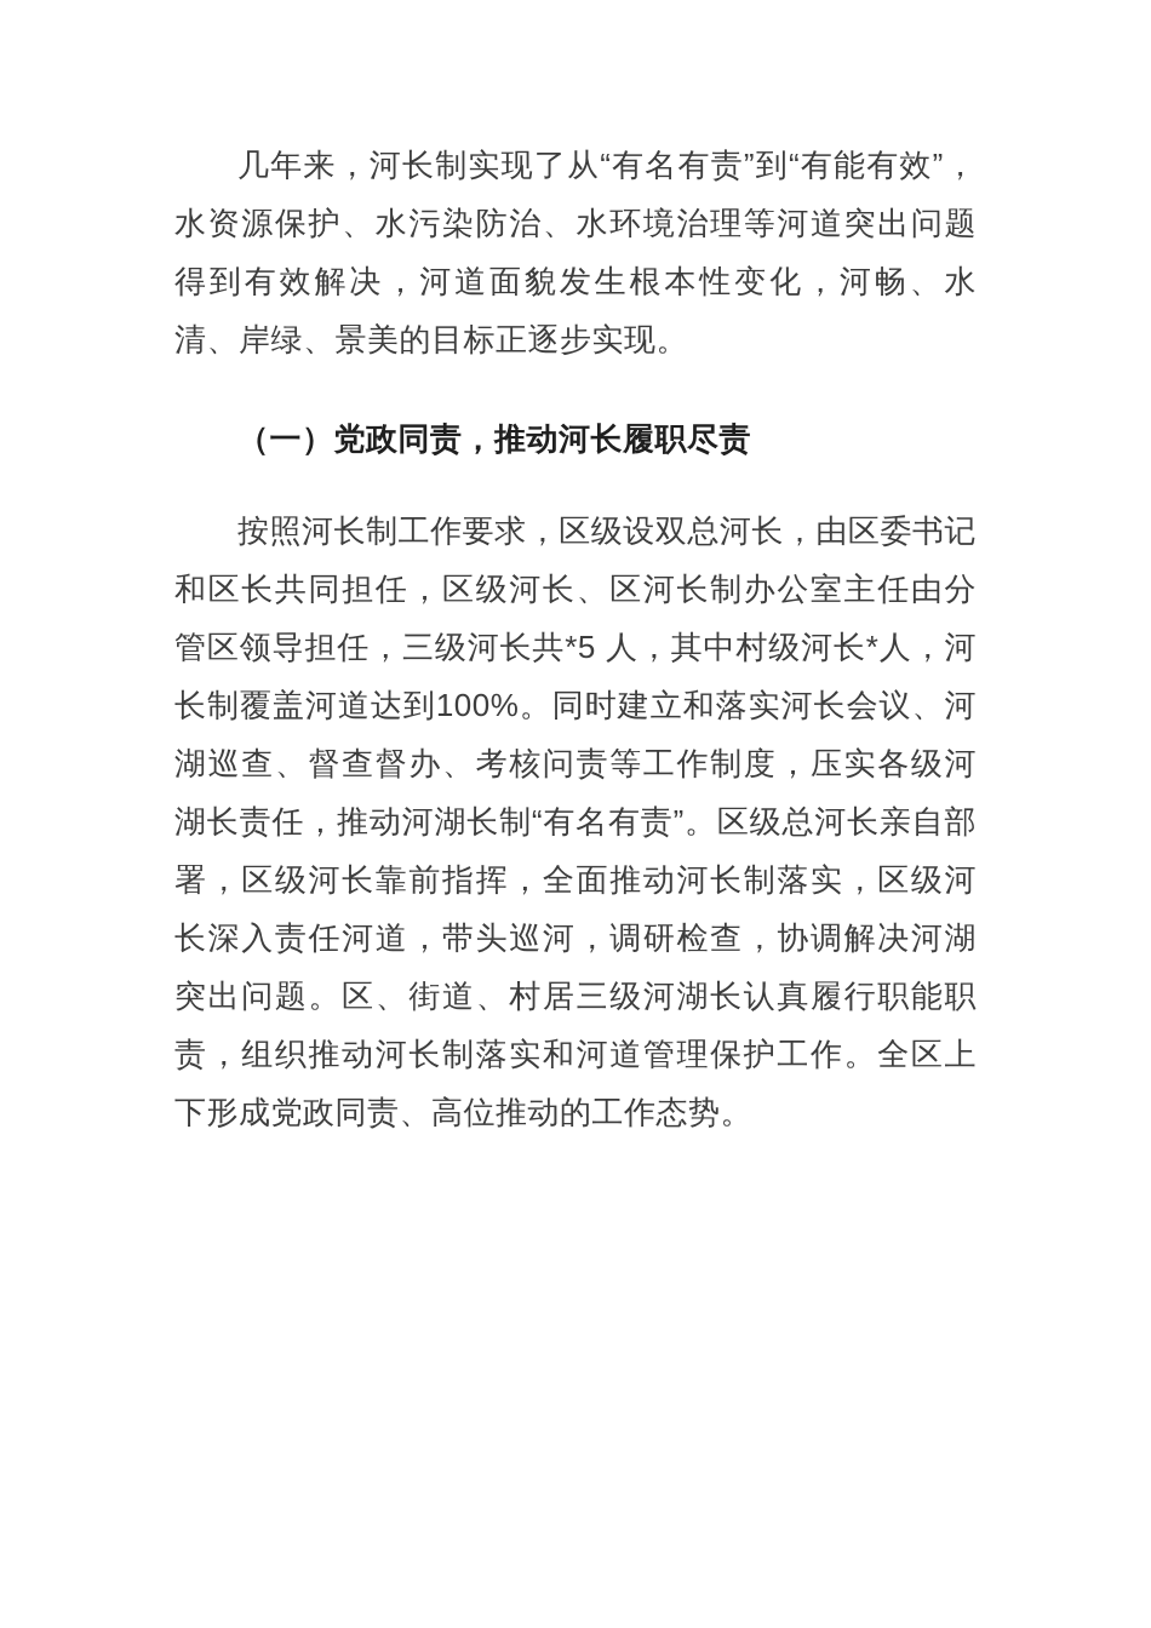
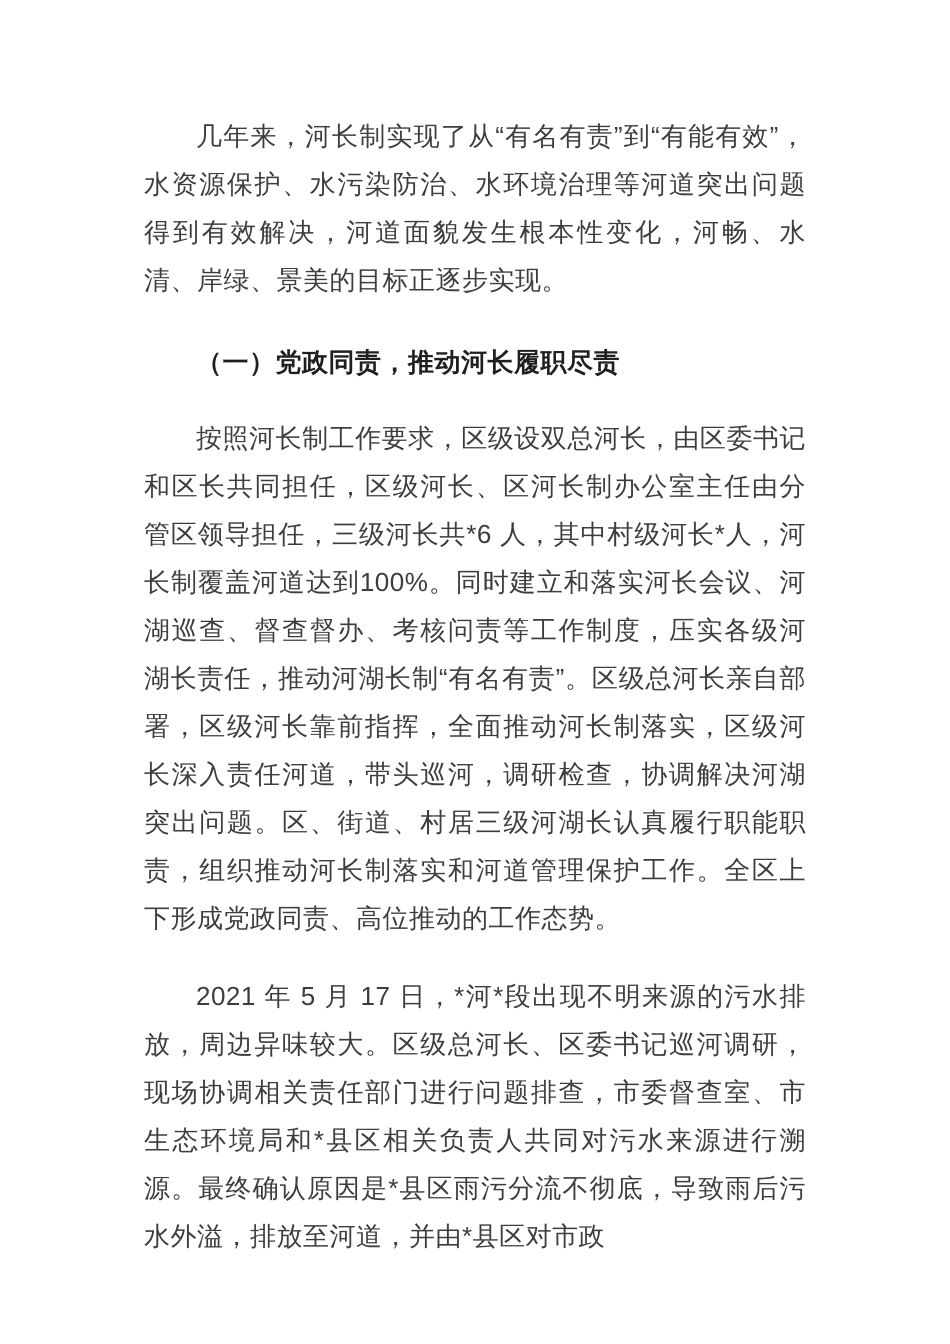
  几年来，河长制实现了从“有名有责”到“有能有效”，水资源保护、水污染防治、水环境治理等河道突出问题得到有效解决，河道面貌发生根本性变化，河畅、水清、岸绿、景美的目标正逐步实现。
  （一）党政同责，推动河长履职尽责
- 按照河长制工作要求，区级设双总河长，由区委书记和区长共同担任，区级河长、区河长制办公室主任由分管区领导担任，三级河长共*5 人，其中村级河长*人，河长制覆盖河道达到100%。同时建立和落实河长会议、河湖巡查、督查督办、考核问责等工作制度，压实各级河湖长责任，推动河湖长制“有名有责”。区级总河长亲自部署，区级河长靠前指挥，全面推动河长制落实，区级河长深入责任河道，带头巡河，调研检查，协调解决河湖突出问题。区、街道、村居三级河湖长认真履行职能职责，组织推动河长制落实和河道管理保护工作。全区上下形成党政同责、高位推动的工作态势。
+ 按照河长制工作要求，区级设双总河长，由区委书记和区长共同担任，区级河长、区河长制办公室主任由分管区领导担任，三级河长共*6 人，其中村级河长*人，河长制覆盖河道达到100%。同时建立和落实河长会议、河湖巡查、督查督办、考核问责等工作制度，压实各级河湖长责任，推动河湖长制“有名有责”。区级总河长亲自部署，区级河长靠前指挥，全面推动河长制落实，区级河长深入责任河道，带头巡河，调研检查，协调解决河湖突出问题。区、街道、村居三级河湖长认真履行职能职责，组织推动河长制落实和河道管理保护工作。全区上下形成党政同责、高位推动的工作态势。
+ 2021 年 5 月 17 日，*河*段出现不明来源的污水排放，周边异味较大。区级总河长、区委书记巡河调研，现场协调相关责任部门进行问题排查，市委督查室、市生态环境局和*县区相关负责人共同对污水来源进行溯源。最终确认原因是*县区雨污分流不彻底，导致雨后污水外溢，排放至河道，并由*县区对市政
